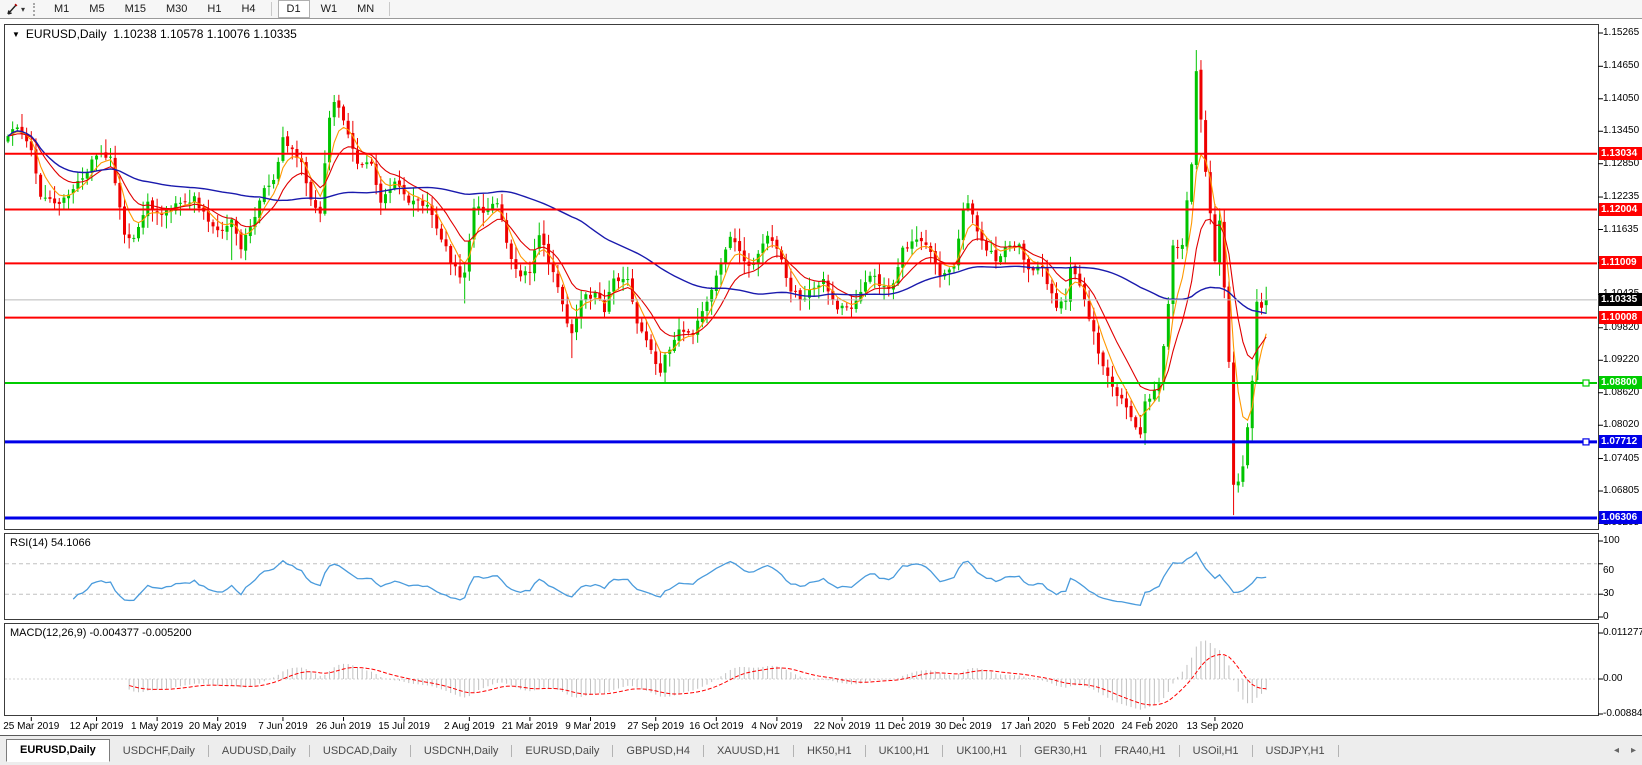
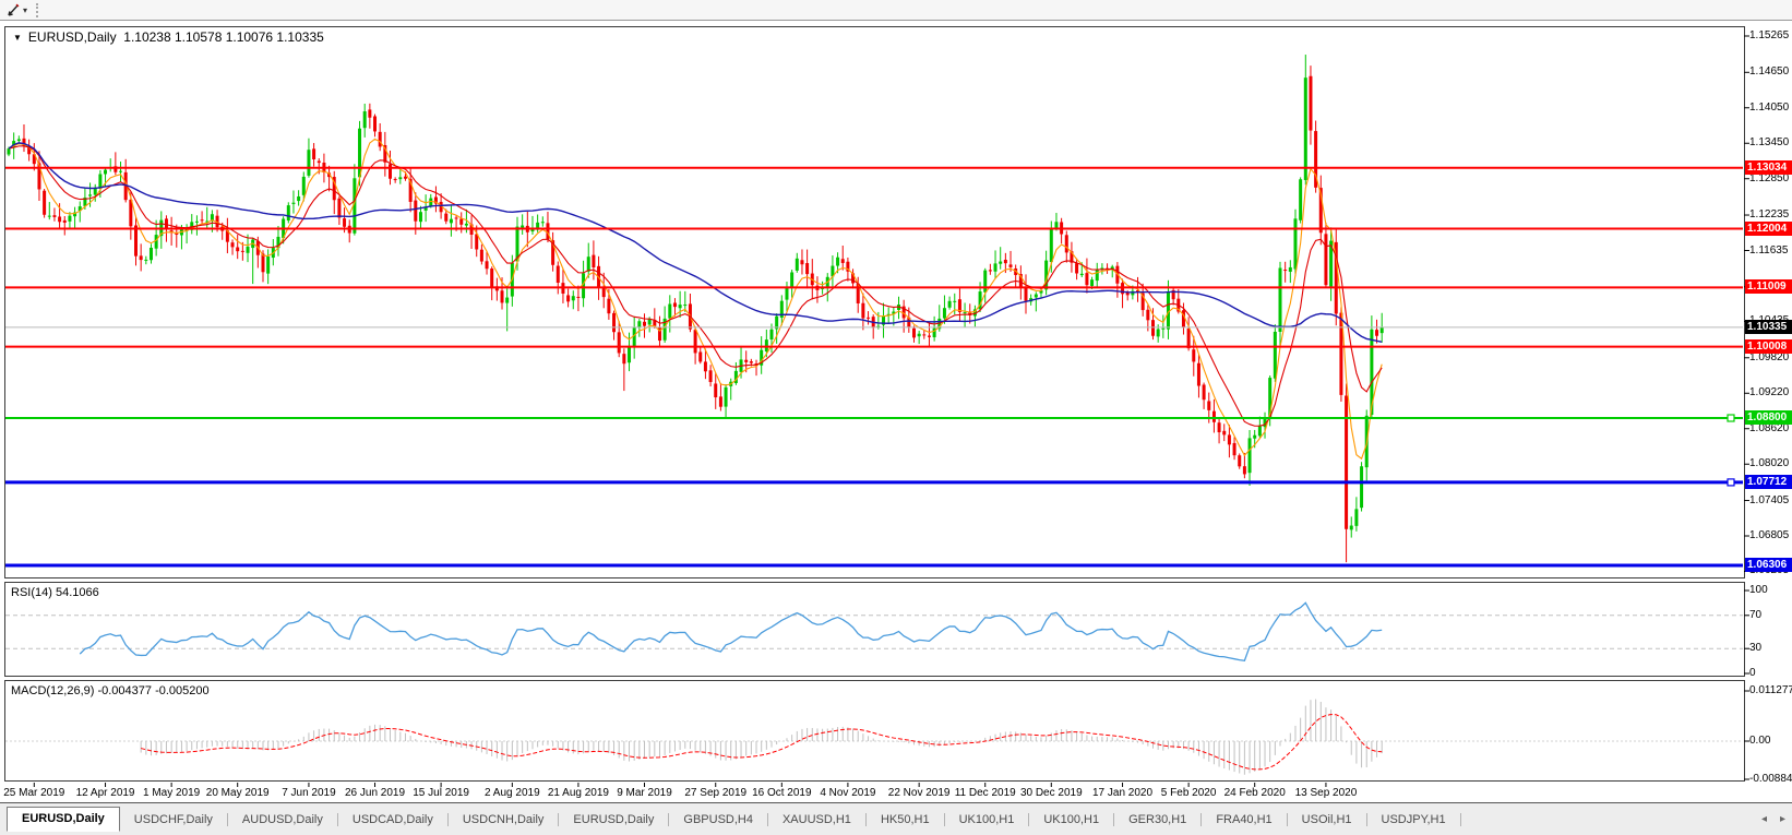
  ▾
- M1
- M5
- M15
- M30
- H1
- H4
- D1
- W1
- MN
  ▼ EURUSD,Daily 1.10238 1.10578 1.10076 1.10335
  RSI(14) 54.1066
  MACD(12,26,9) -0.004377 -0.005200
  1.15265
  1.14650
  1.14050
  1.13450
  1.12850
  1.12235
  1.11635
  1.09820
  1.09220
  1.08620
  1.08020
  1.07405
  1.06805
  100
- 60
+ 70
  30
  0
  0.011277
  0.00
  -0.00884
  1.13034
  1.12004
  1.11009
  1.10008
  1.08800
  1.07712
  1.06306
  1.10335
  25 Mar 2019
  12 Apr 2019
  1 May 2019
  20 May 2019
  7 Jun 2019
  26 Jun 2019
  15 Jul 2019
  2 Aug 2019
- 21 Mar 2019
+ 21 Aug 2019
  9 Mar 2019
  27 Sep 2019
  16 Oct 2019
  4 Nov 2019
  22 Nov 2019
  11 Dec 2019
  30 Dec 2019
  17 Jan 2020
  5 Feb 2020
  24 Feb 2020
  13 Sep 2020
  EURUSD,Daily
  USDCHF,Daily
  AUDUSD,Daily
  USDCAD,Daily
  USDCNH,Daily
  EURUSD,Daily
  GBPUSD,H4
  XAUUSD,H1
  HK50,H1
  UK100,H1
  UK100,H1
  GER30,H1
  FRA40,H1
  USOil,H1
  USDJPY,H1
  ◂
  ▸
